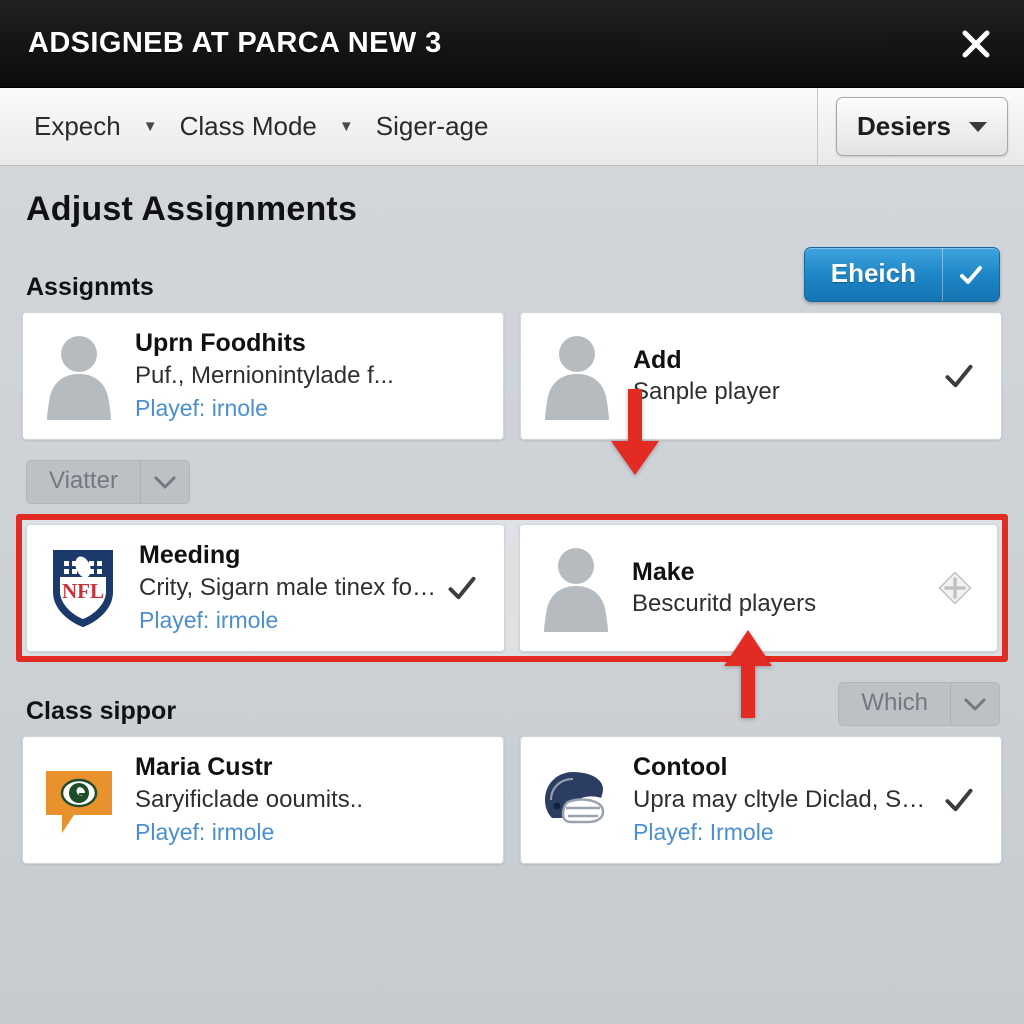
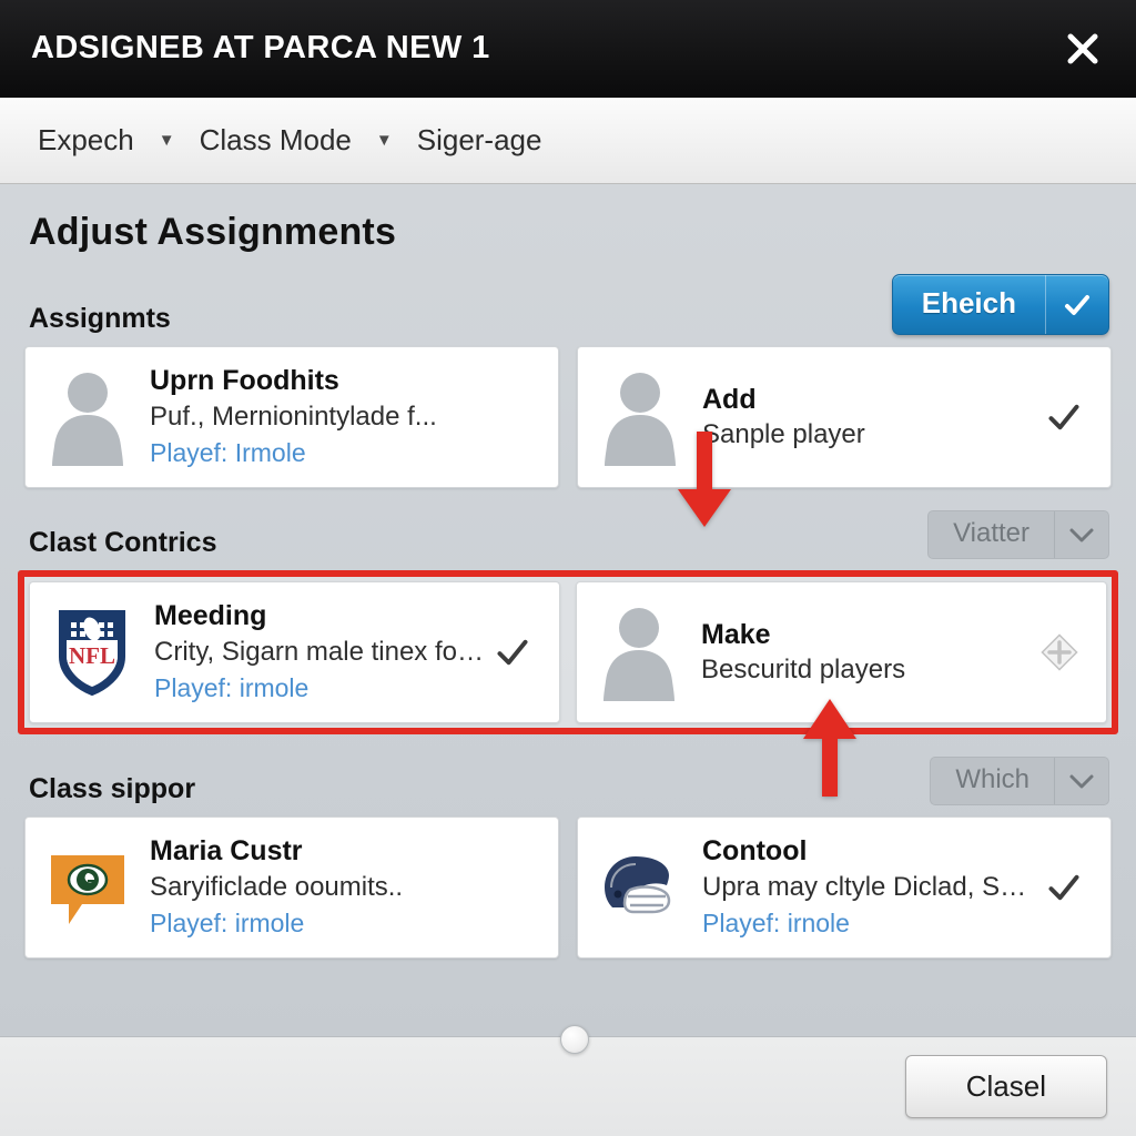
- ADSIGNEB AT PARCA NEW 3
+ ADSIGNEB AT PARCA NEW 1
  Expech
  ▼
  Class Mode
  ▼
  Siger-age
- Desiers
  Adjust Assignments
  Assignmts
  Eheich
  Uprn Foodhits
  Puf., Mernionintylade f...
- Playef: irnole
+ Playef: Irmole
  Add
  anple player
+ Clast Contrics
  Viatter
  NFL
  Meeding
  Crity, Sigarn male tinex foot.
  Playef: irmole
  Make
  Bescuritd players
  Class sippor
  Which
  Maria Custr
  Saryificlade ooumits..
  Playef: irmole
  Contool
  Upra may cltyle Diclad, Skil..
- Playef: Irmole
+ Playef: irnole
+ Clasel
